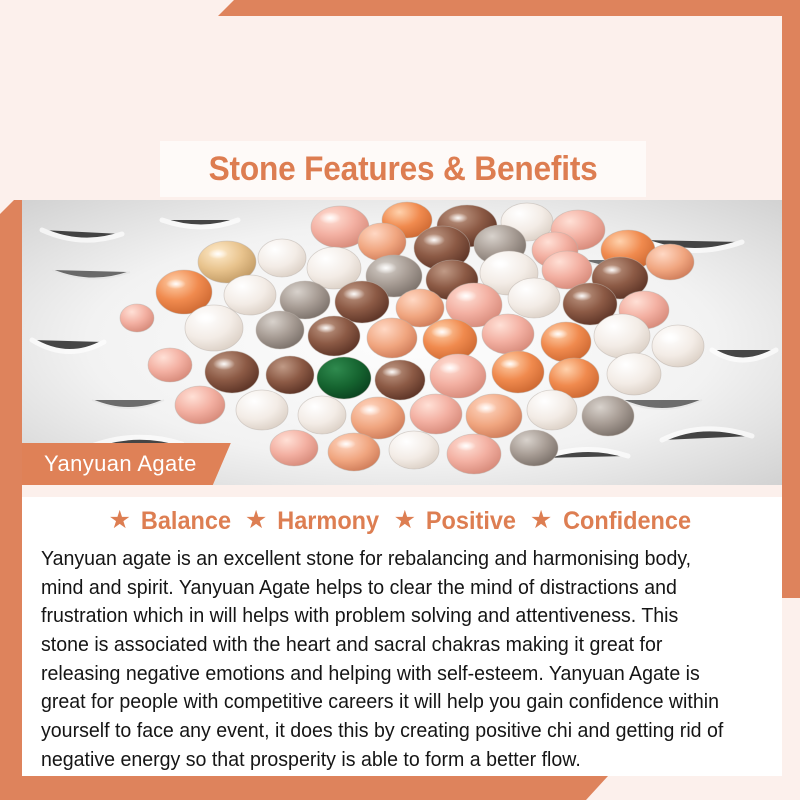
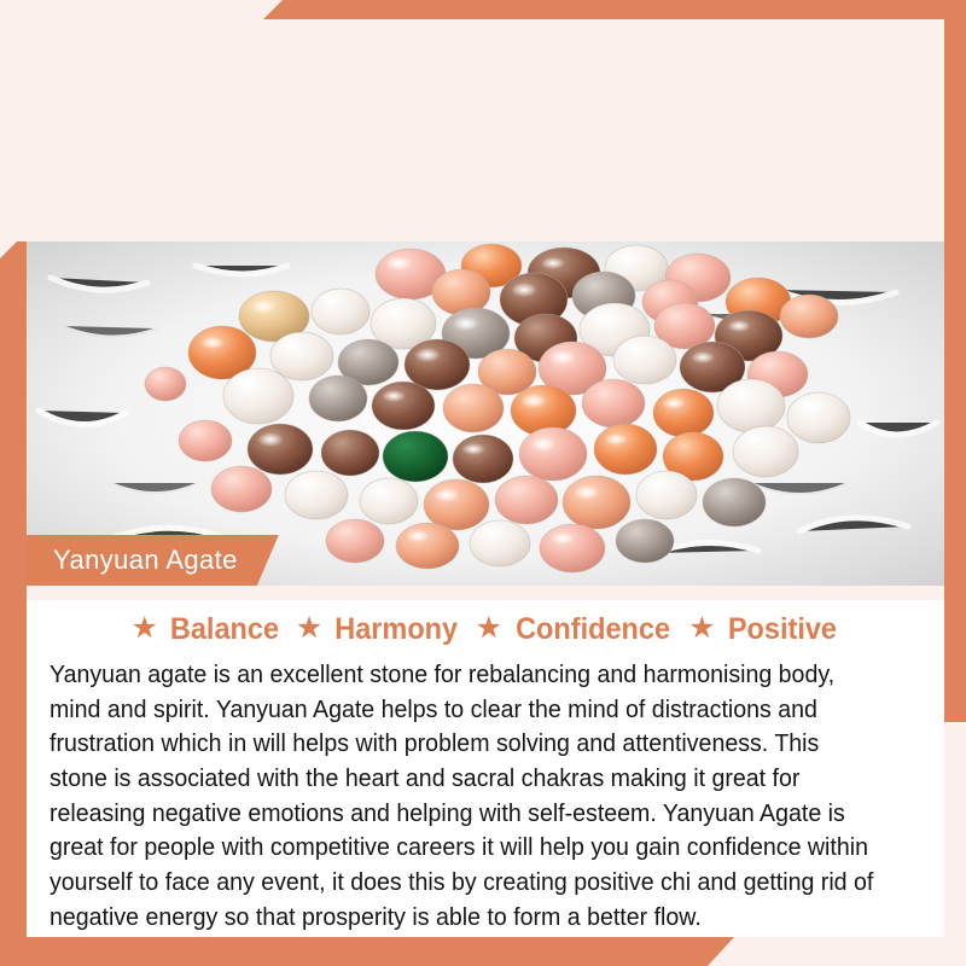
- Stone Features & Benefits
  Yanyuan Agate
  ★
  Balance
  ★
  Harmony
  ★
- Positive
+ Confidence
  ★
- Confidence
+ Positive
  Yanyuan agate is an excellent stone for rebalancing and harmonising body, mind and spirit. Yanyuan Agate helps to clear the mind of distractions and frustration which in will helps with problem solving and attentiveness. This stone is associated with the heart and sacral chakras making it great for releasing negative emotions and helping with self-esteem. Yanyuan Agate is great for people with competitive careers it will help you gain confidence within yourself to face any event, it does this by creating positive chi and getting rid of negative energy so that prosperity is able to form a better flow.
